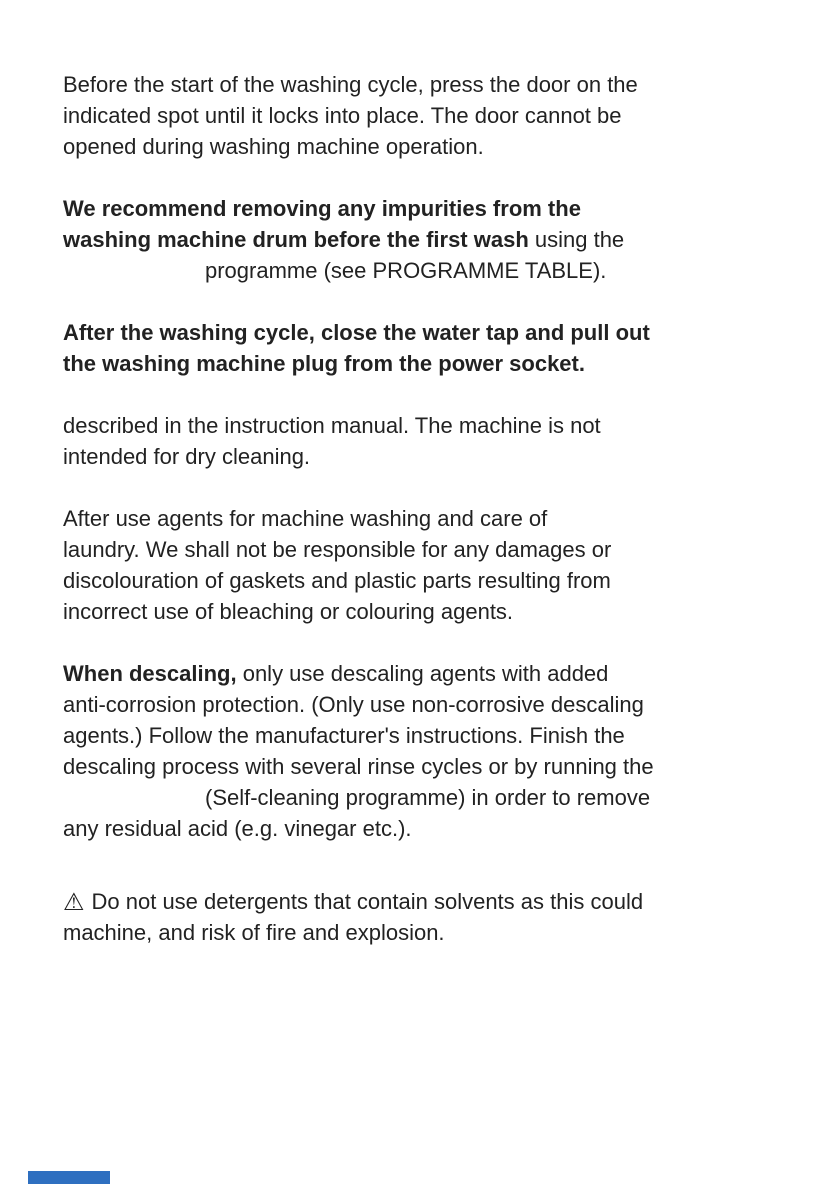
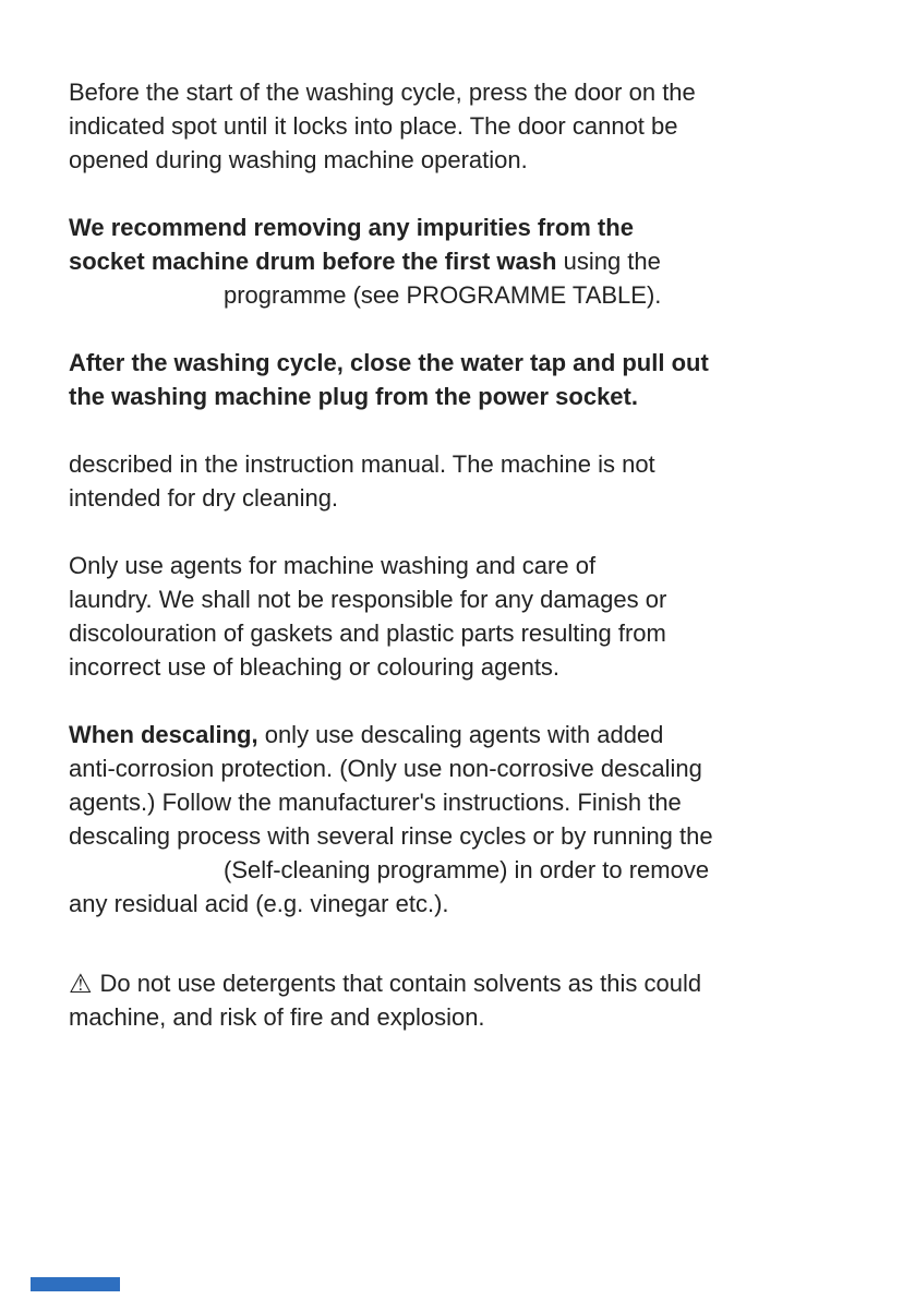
  Before the start of the washing cycle, press the door on the
  indicated spot until it locks into place. The door cannot be
  opened during washing machine operation.
  We recommend removing any impurities from the
- washing machine drum before the first wash using the
+ socket machine drum before the first wash using the
  programme (see PROGRAMME TABLE).
  After the washing cycle, close the water tap and pull out
  the washing machine plug from the power socket.
  described in the instruction manual. The machine is not
  intended for dry cleaning.
- After use agents for machine washing and care of
+ Only use agents for machine washing and care of
  laundry. We shall not be responsible for any damages or
  discolouration of gaskets and plastic parts resulting from
  incorrect use of bleaching or colouring agents.
  When descaling, only use descaling agents with added
  anti-corrosion protection. (Only use non-corrosive descaling
  agents.) Follow the manufacturer's instructions. Finish the
  descaling process with several rinse cycles or by running the
  (Self-cleaning programme) in order to remove
  any residual acid (e.g. vinegar etc.).
  ⚠ Do not use detergents that contain solvents as this could
  machine, and risk of fire and explosion.
